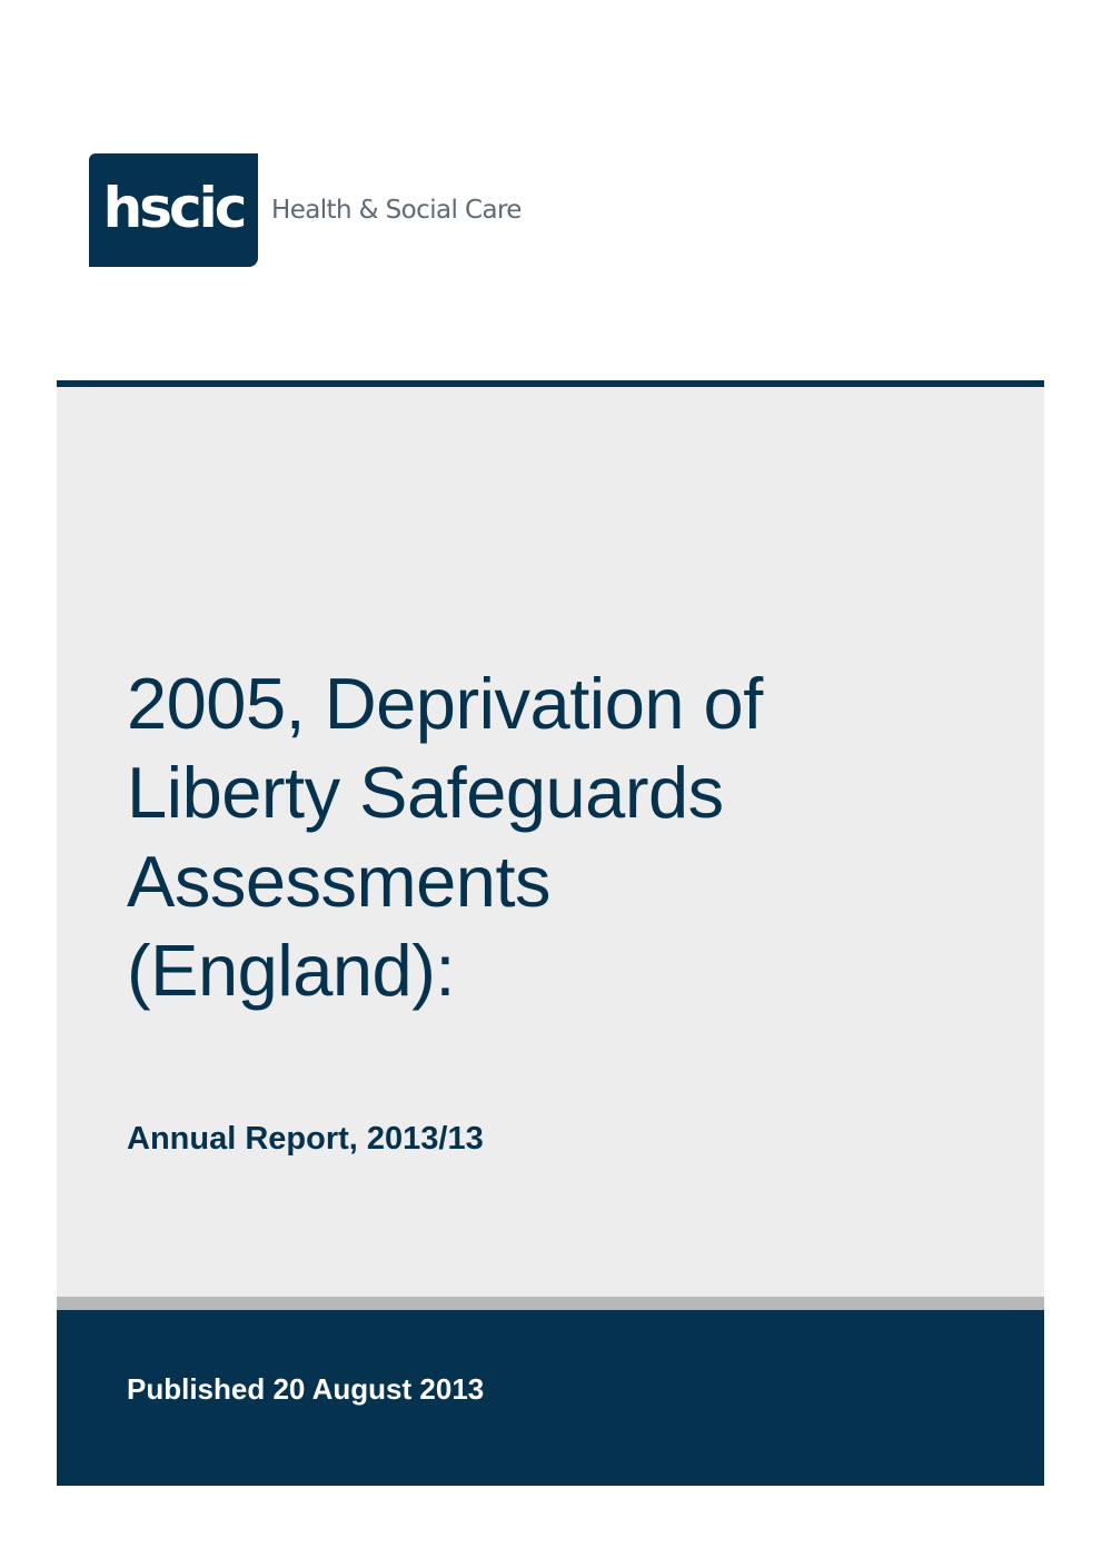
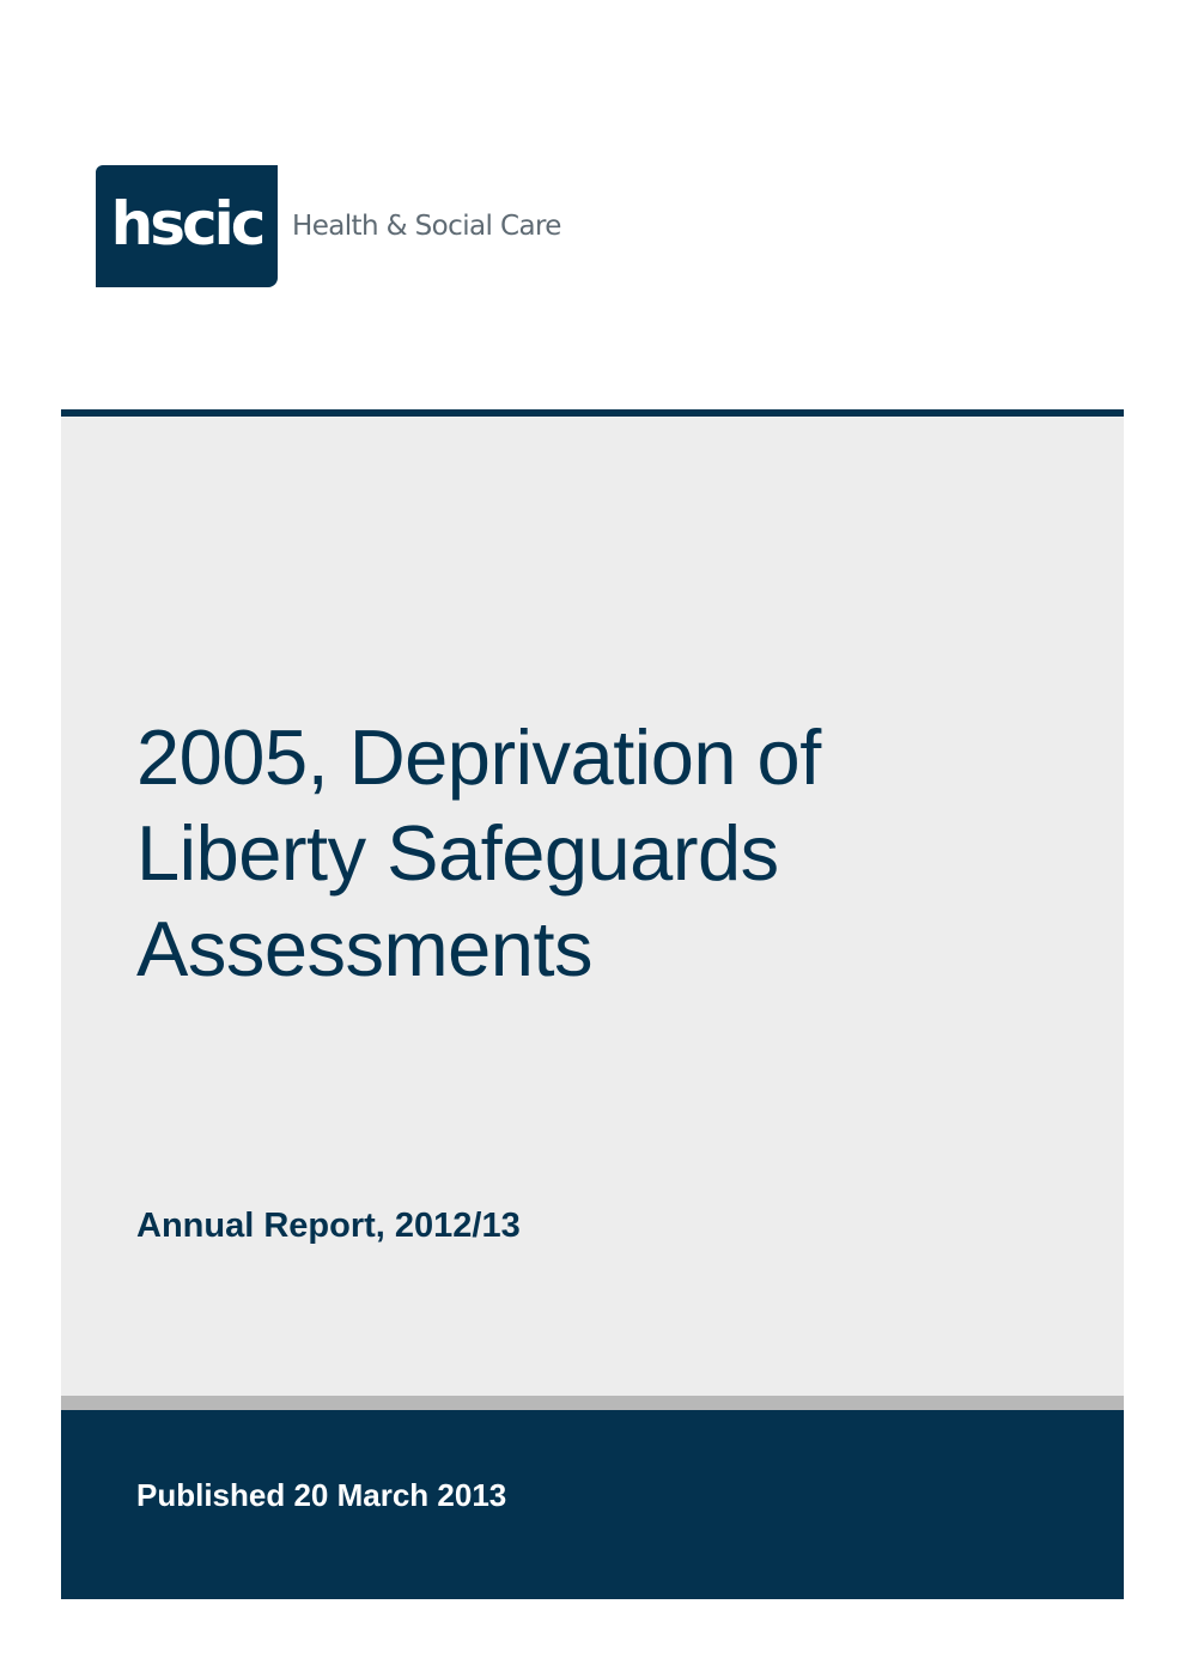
  hscic
  Health & Social Care
  2005, Deprivation of
  Liberty Safeguards
  Assessments
- (England):
- Annual Report, 2013/13
+ Annual Report, 2012/13
- Published 20 August 2013
+ Published 20 March 2013
